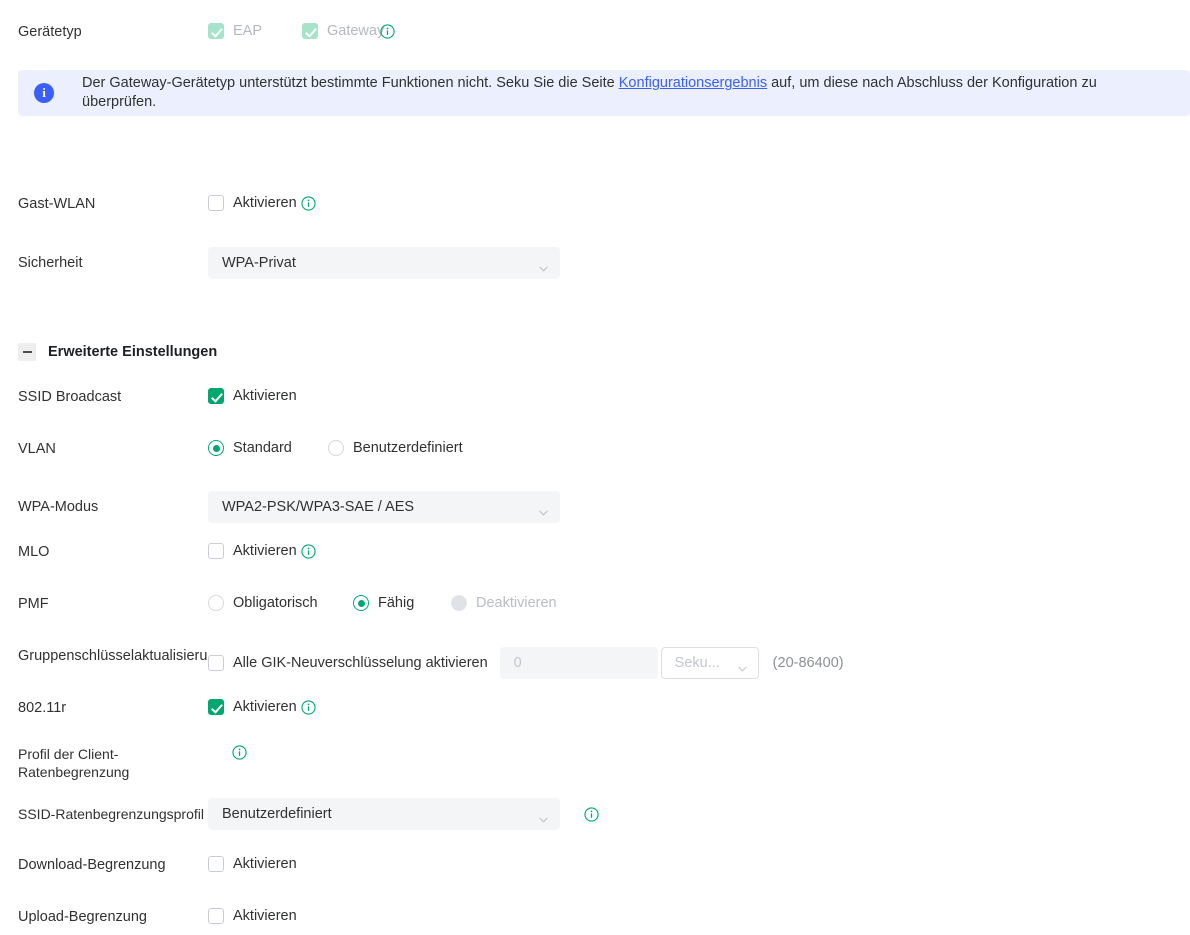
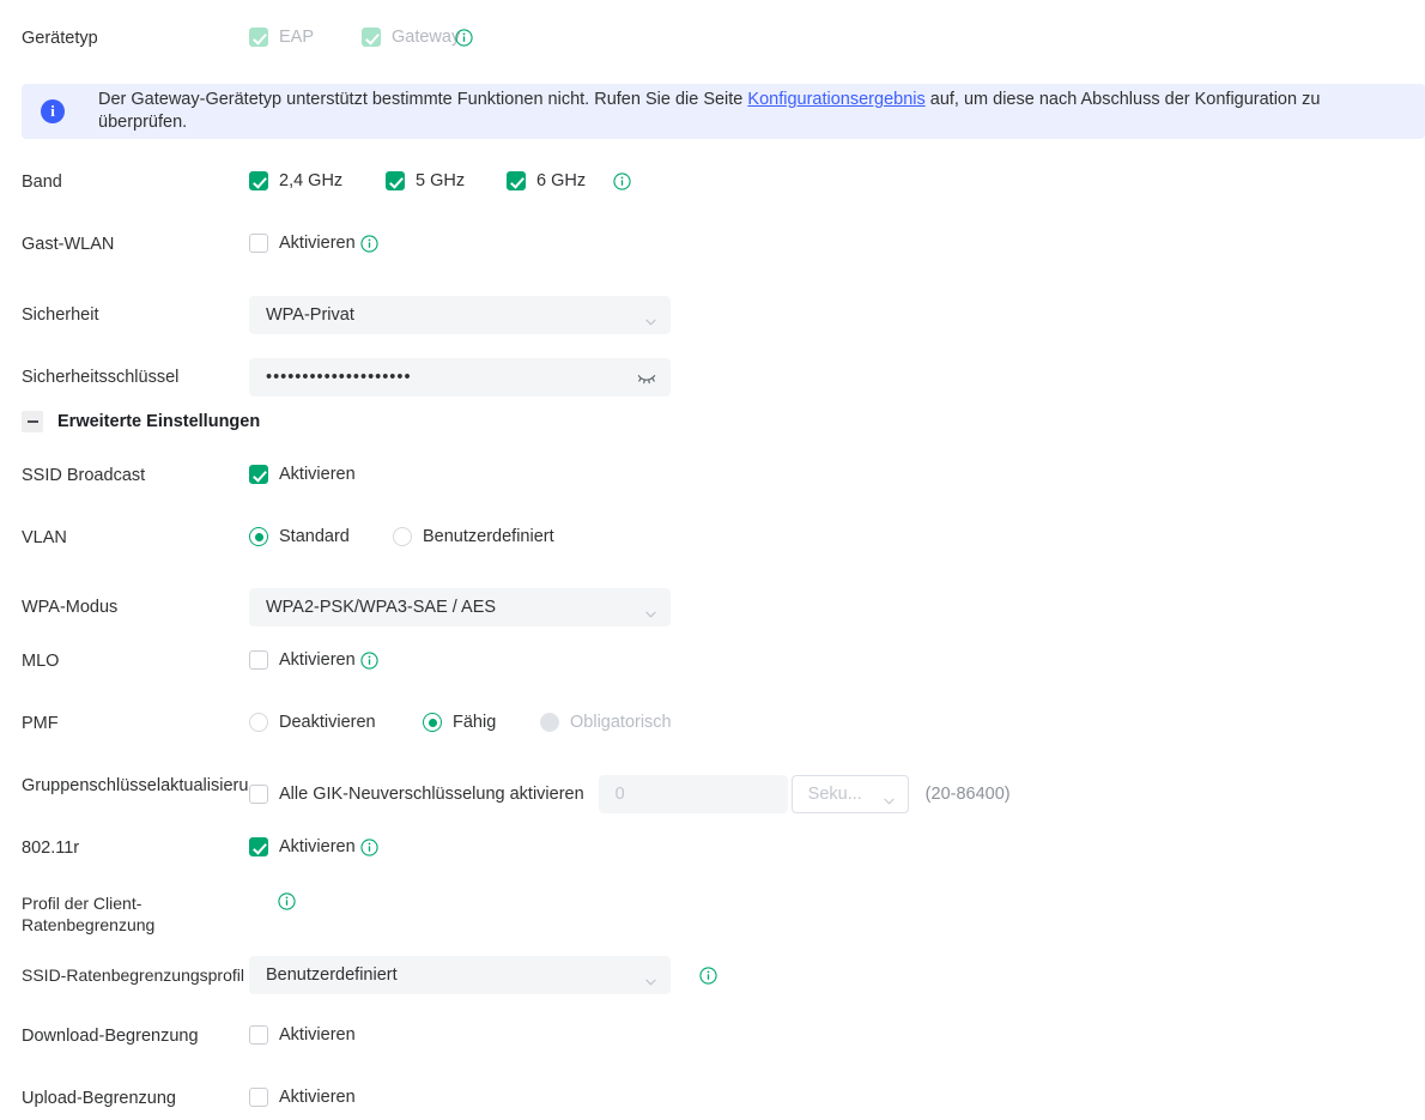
  Gerätetyp
  EAP
  Gatewa
  i
- Der Gateway-Gerätetyp unterstützt bestimmte Funktionen nicht. Seku Sie die Seite Konfigurationsergebnis auf, um diese nach Abschluss der Konfiguration zu überprüfen.
+ Der Gateway-Gerätetyp unterstützt bestimmte Funktionen nicht. Rufen Sie die Seite Konfigurationsergebnis auf, um diese nach Abschluss der Konfiguration zu überprüfen.
+ Band
+ 2,4 GHz
+ 5 GHz
+ 6 GHz
  Gast-WLAN
  Aktivieren
  Sicherheit
  WPA-Privat
+ Sicherheitsschlüssel
+ ••••••••••••••••••••
  Erweiterte Einstellungen
  SSID Broadcast
  Aktivieren
  VLAN
  Standard
  Benutzerdefiniert
  WPA-Modus
  WPA2-PSK/WPA3-SAE / AES
  MLO
  Aktivieren
  PMF
- Obligatorisch
+ Deaktivieren
  Fähig
- Deaktivieren
+ Obligatorisch
  Gruppenschlüsselaktualisieru
  Alle GIK-Neuverschlüsselung aktivieren
  0
  Seku...
  (20-86400)
  802.11r
  Aktivieren
  Profil der Client-Ratenbegrenzung
  SSID-Ratenbegrenzungsprofil
  Benutzerdefiniert
  Download-Begrenzung
  Aktivieren
  Upload-Begrenzung
  Aktivieren
